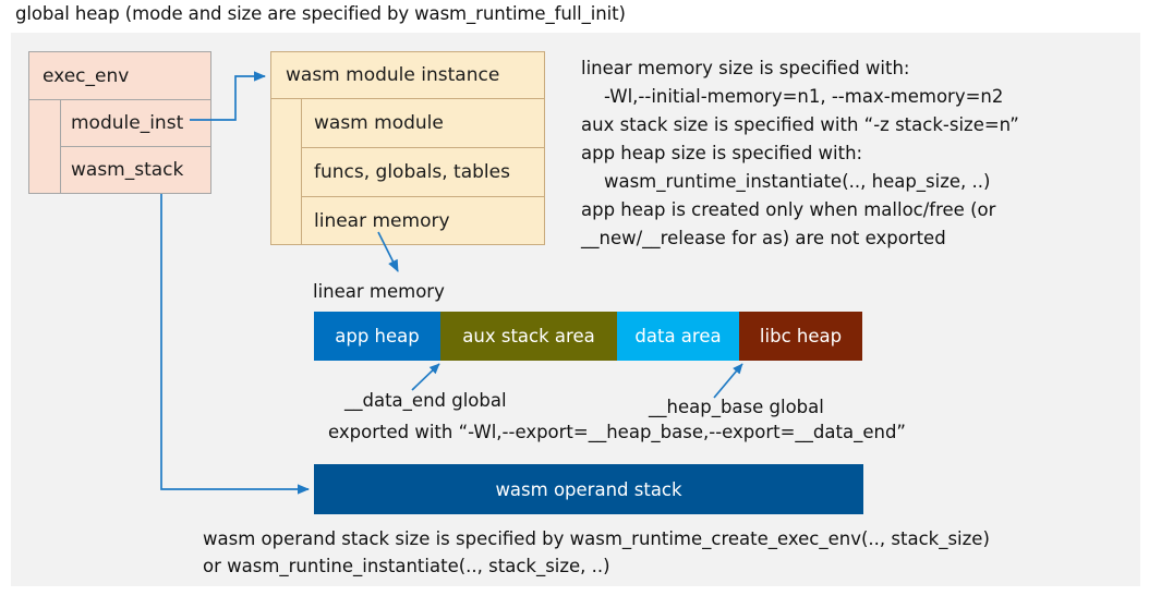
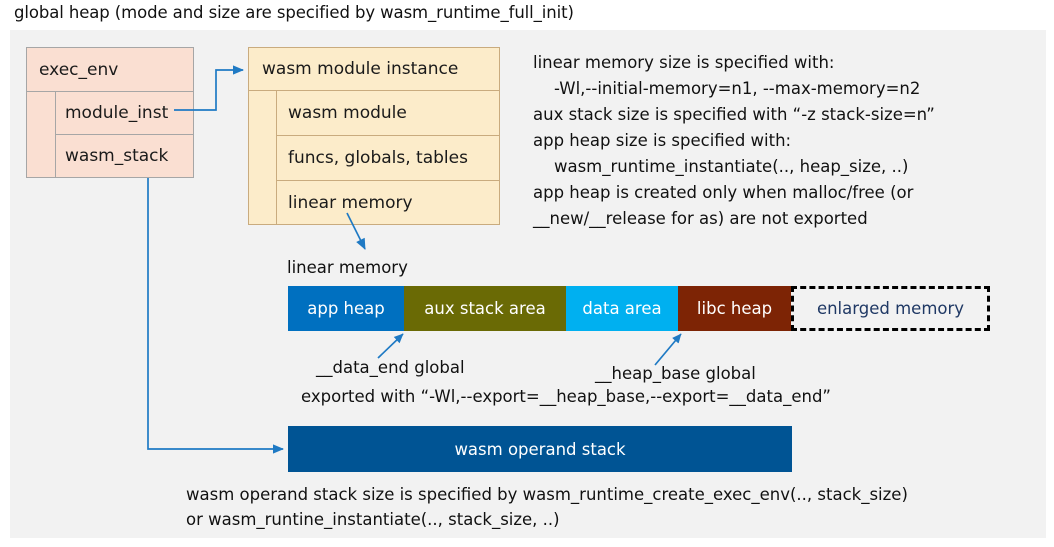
  global heap (mode and size are specified by wasm_runtime_full_init)
  exec_env
  module_inst
  wasm_stack
  wasm module instance
  wasm module
  funcs, globals, tables
  linear memory
  linear memory size is specified with:
  -Wl,--initial-memory=n1, --max-memory=n2
  aux stack size is specified with “-z stack-size=n”
  app heap size is specified with:
  wasm_runtime_instantiate(.., heap_size, ..)
  app heap is created only when malloc/free (or
  __new/__release for as) are not exported
  linear memory
  app heap
  aux stack area
  data area
  libc heap
+ enlarged memory
  __data_end global
  __heap_base global
  exported with “-Wl,--export=__heap_base,--export=__data_end”
  wasm operand stack
  wasm operand stack size is specified by wasm_runtime_create_exec_env(.., stack_size)
  or wasm_runtine_instantiate(.., stack_size, ..)
